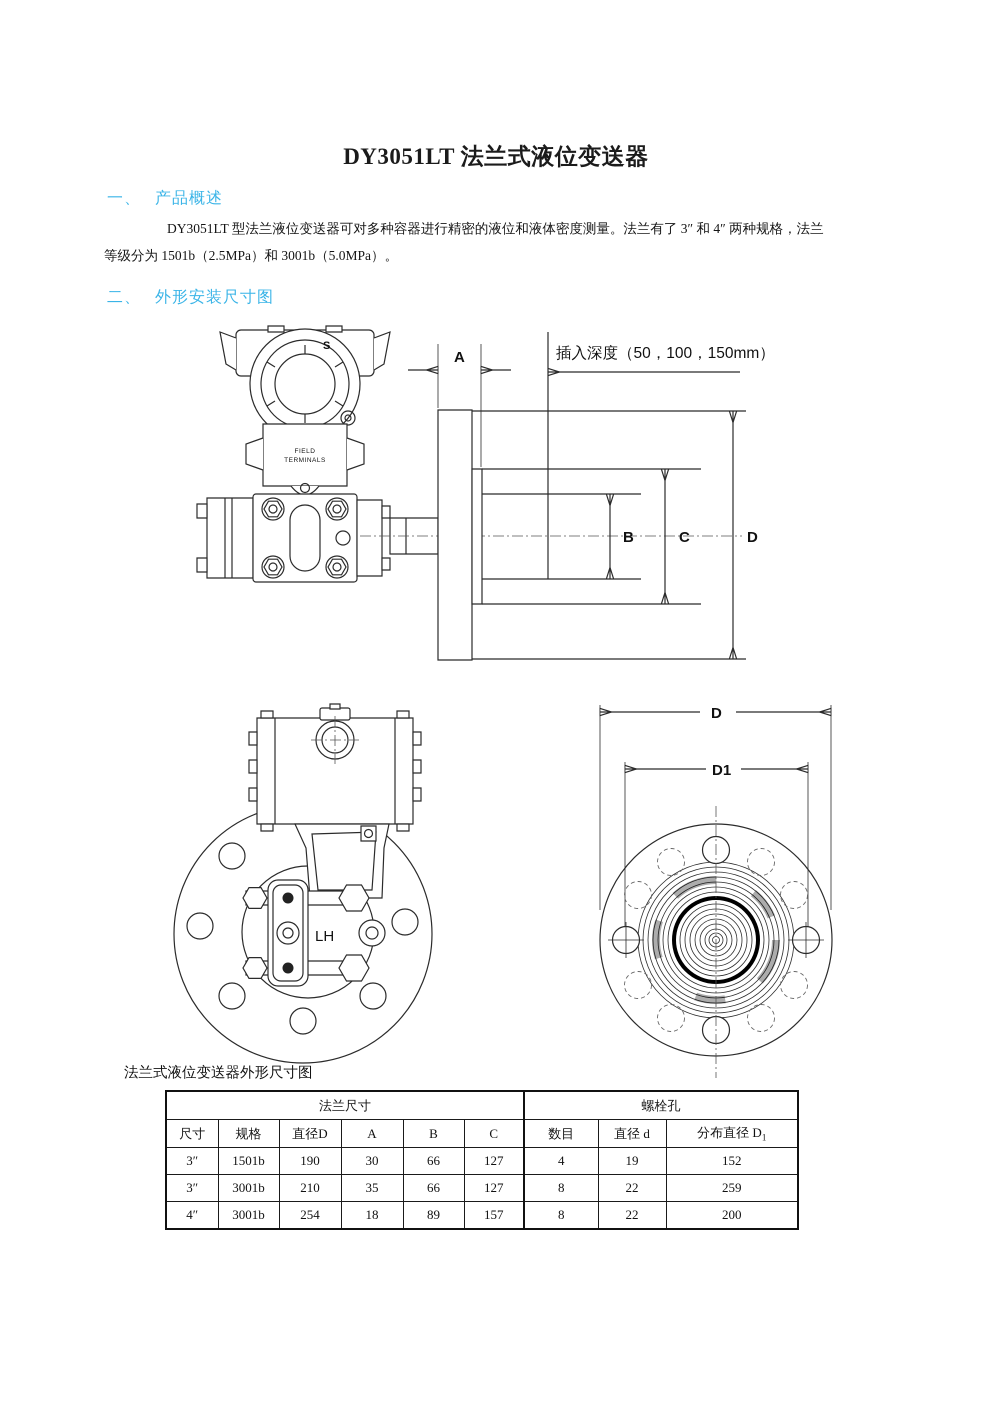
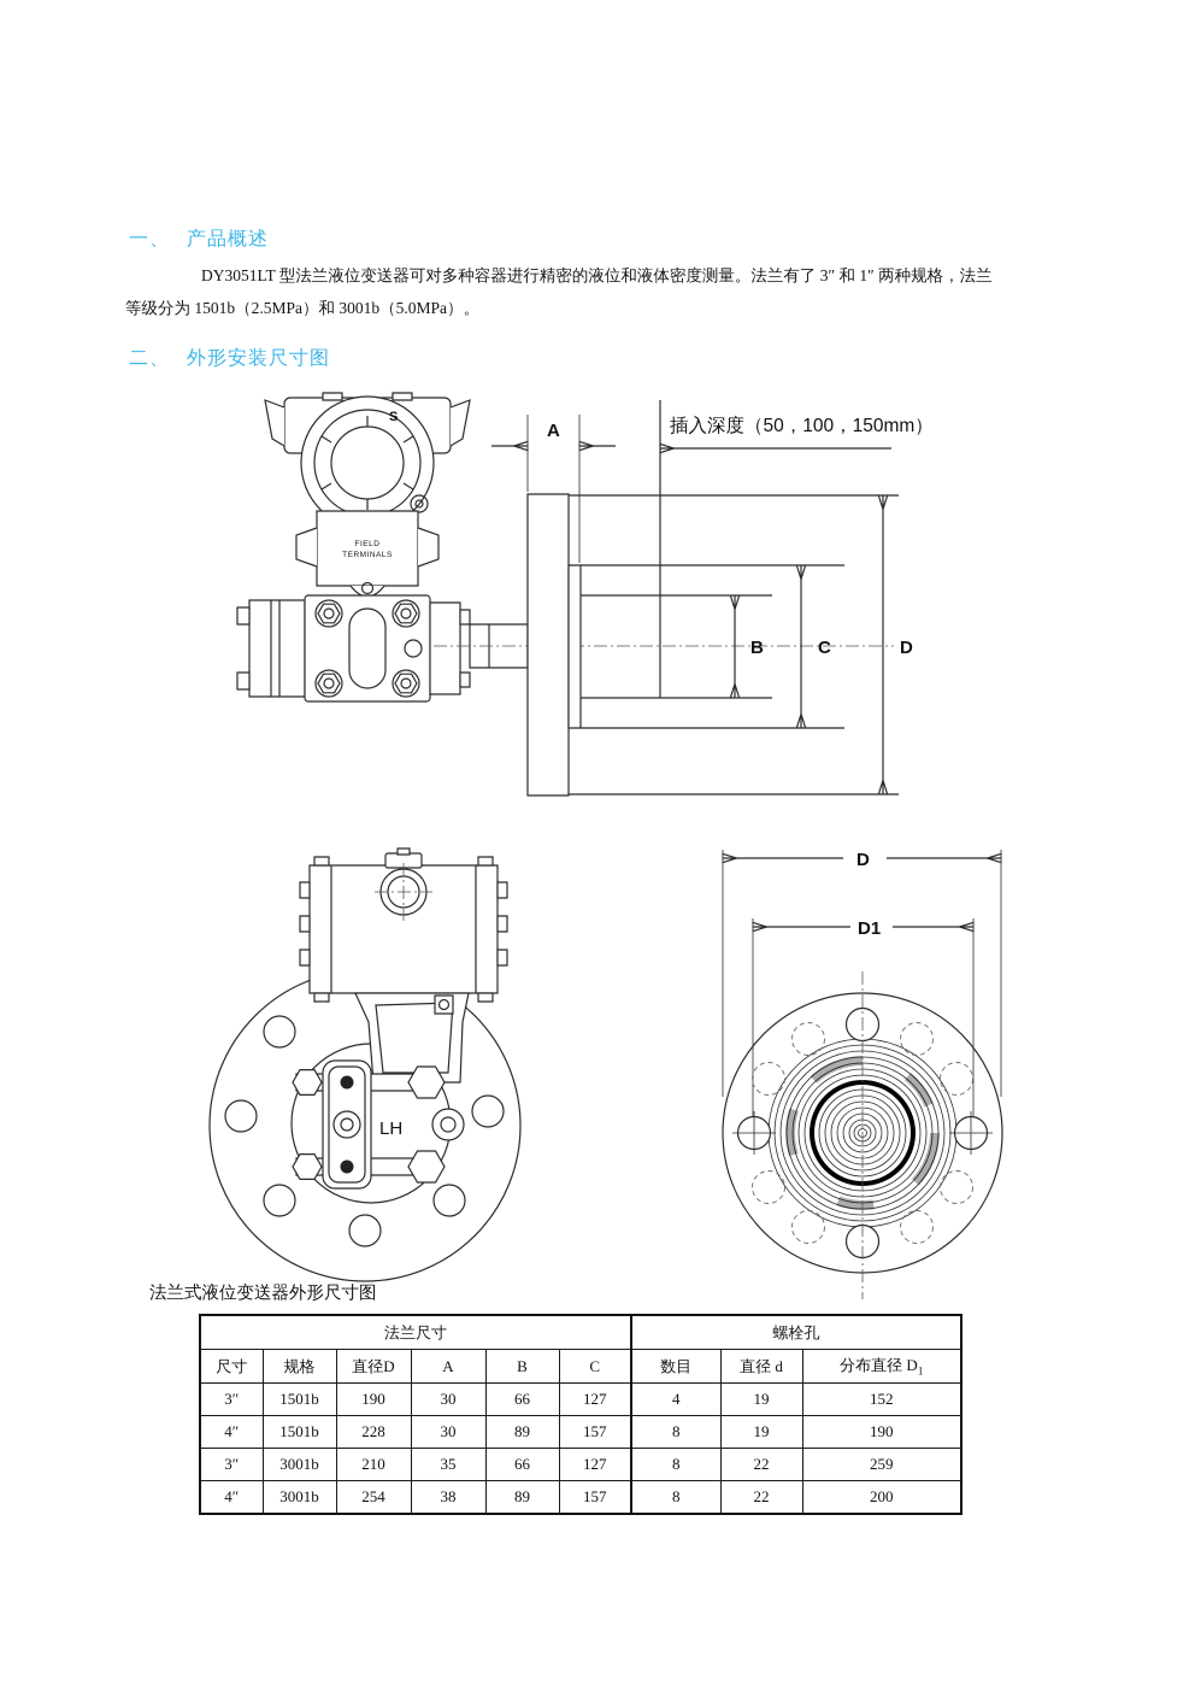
- DY3051LT 法兰式液位变送器
  一、
  产品概述
- DY3051LT 型法兰液位变送器可对多种容器进行精密的液位和液体密度测量。法兰有了 3″ 和 4″ 两种规格，法兰
+ DY3051LT 型法兰液位变送器可对多种容器进行精密的液位和液体密度测量。法兰有了 3″ 和 1″ 两种规格，法兰
  等级分为 1501b（2.5MPa）和 3001b（5.0MPa）。
  二、
  外形安装尺寸图
  S
  A
  插入深度（50，100，150mm）
  B
  C
  D
  LH
  D
  D1
  法兰式液位变送器外形尺寸图
  法兰尺寸	螺栓孔
  尺寸	规格	直径D	A	B	C	数目	直径 d	分布直径 D1
  3″	1501b	190	30	66	127	4	19	152
+ 4″	1501b	228	30	89	157	8	19	190
  3″	3001b	210	35	66	127	8	22	259
- 4″	3001b	254	18	89	157	8	22	200
+ 4″	3001b	254	38	89	157	8	22	200
